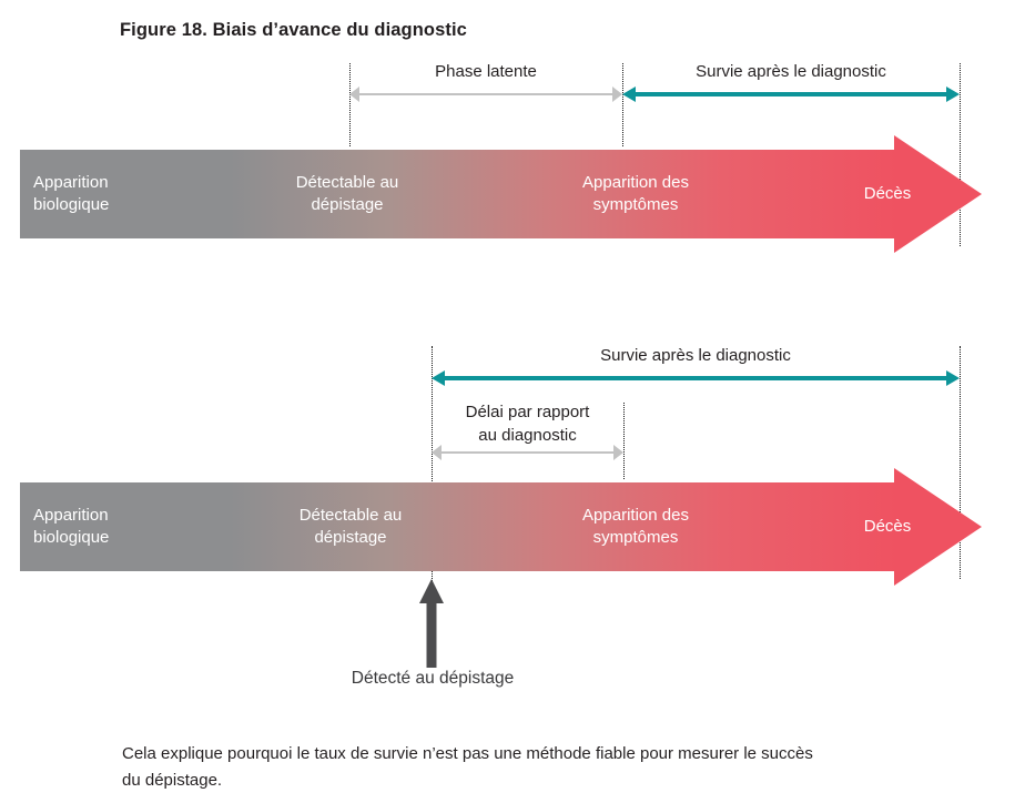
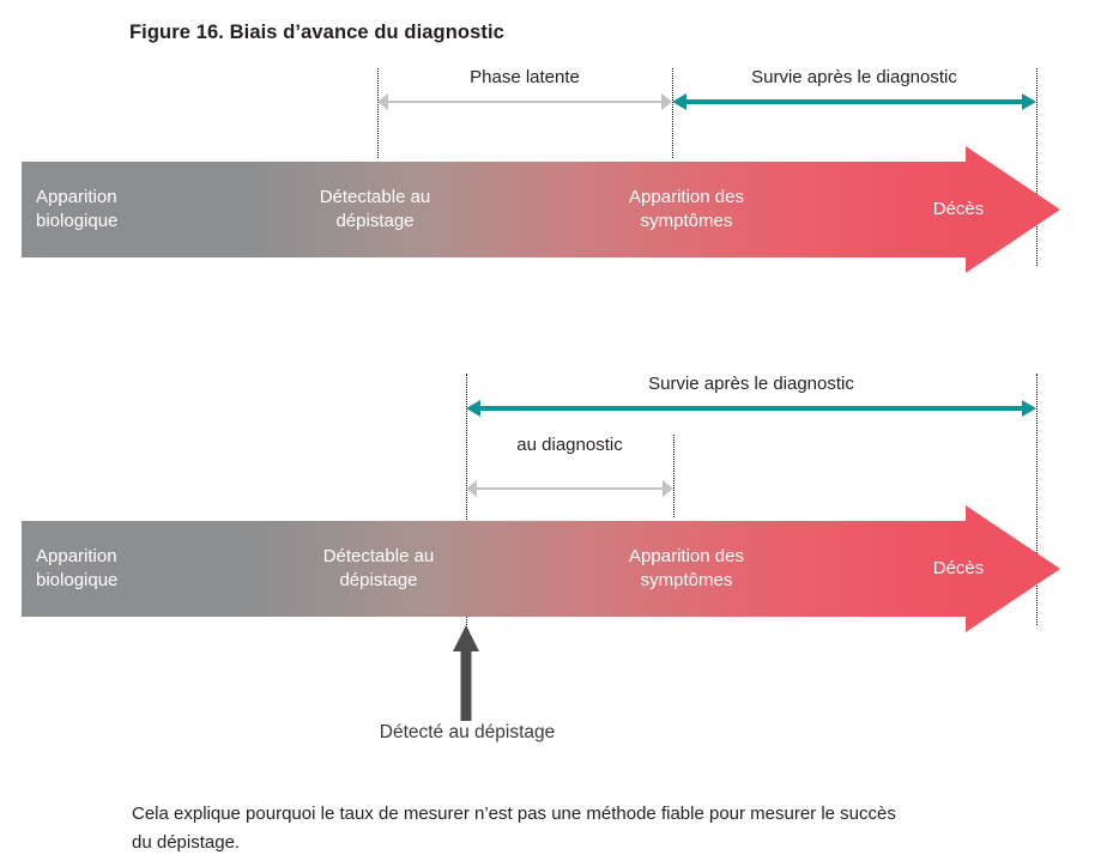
- Figure 18. Biais d’avance du diagnostic
+ Figure 16. Biais d’avance du diagnostic
  Phase latente
  Survie après le diagnostic
  Apparition
  biologique
  Détectable au
  dépistage
  Apparition des
  symptômes
  Décès
  Survie après le diagnostic
- Délai par rapport
  au diagnostic
  Apparition
  biologique
  Détectable au
  dépistage
  Apparition des
  symptômes
  Décès
  Détecté au dépistage
- Cela explique pourquoi le taux de survie n’est pas une méthode fiable pour mesurer le succès du dépistage.
+ Cela explique pourquoi le taux de mesurer n’est pas une méthode fiable pour mesurer le succès du dépistage.
